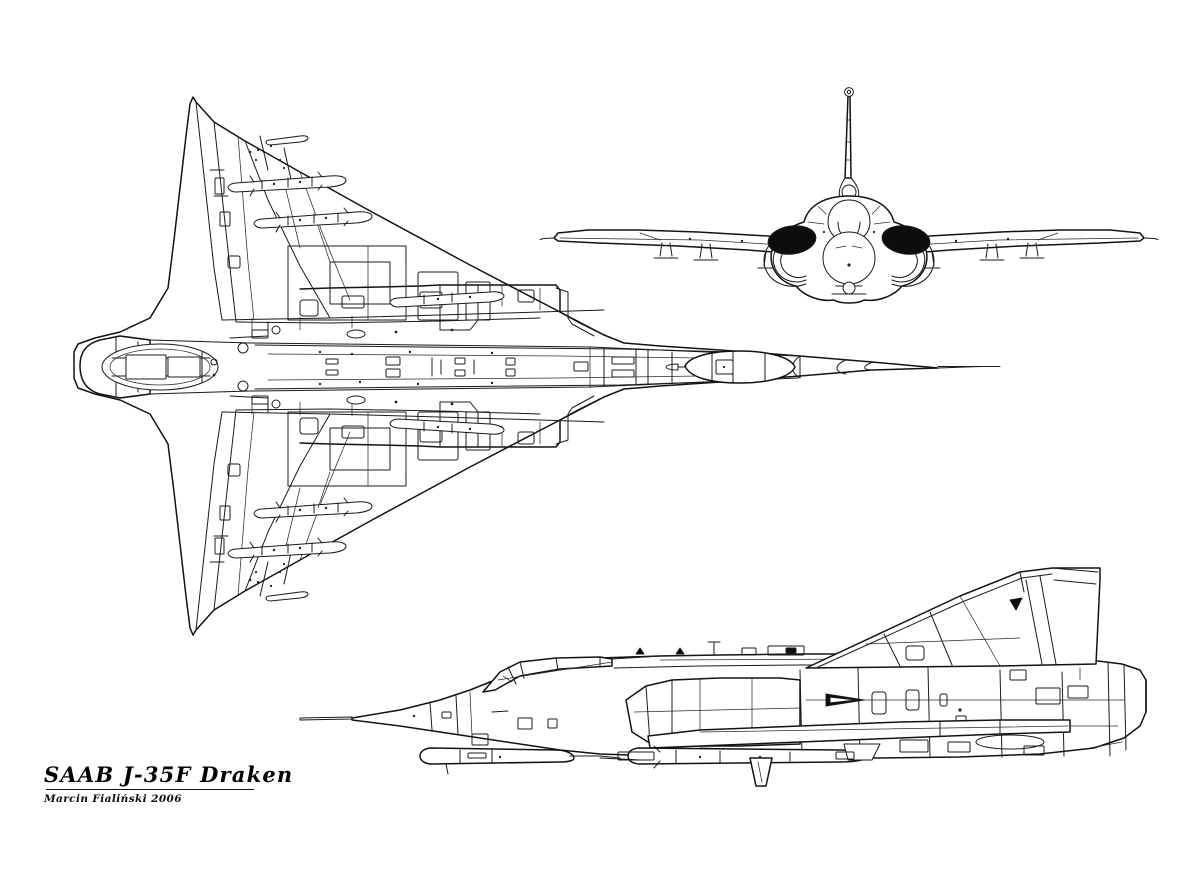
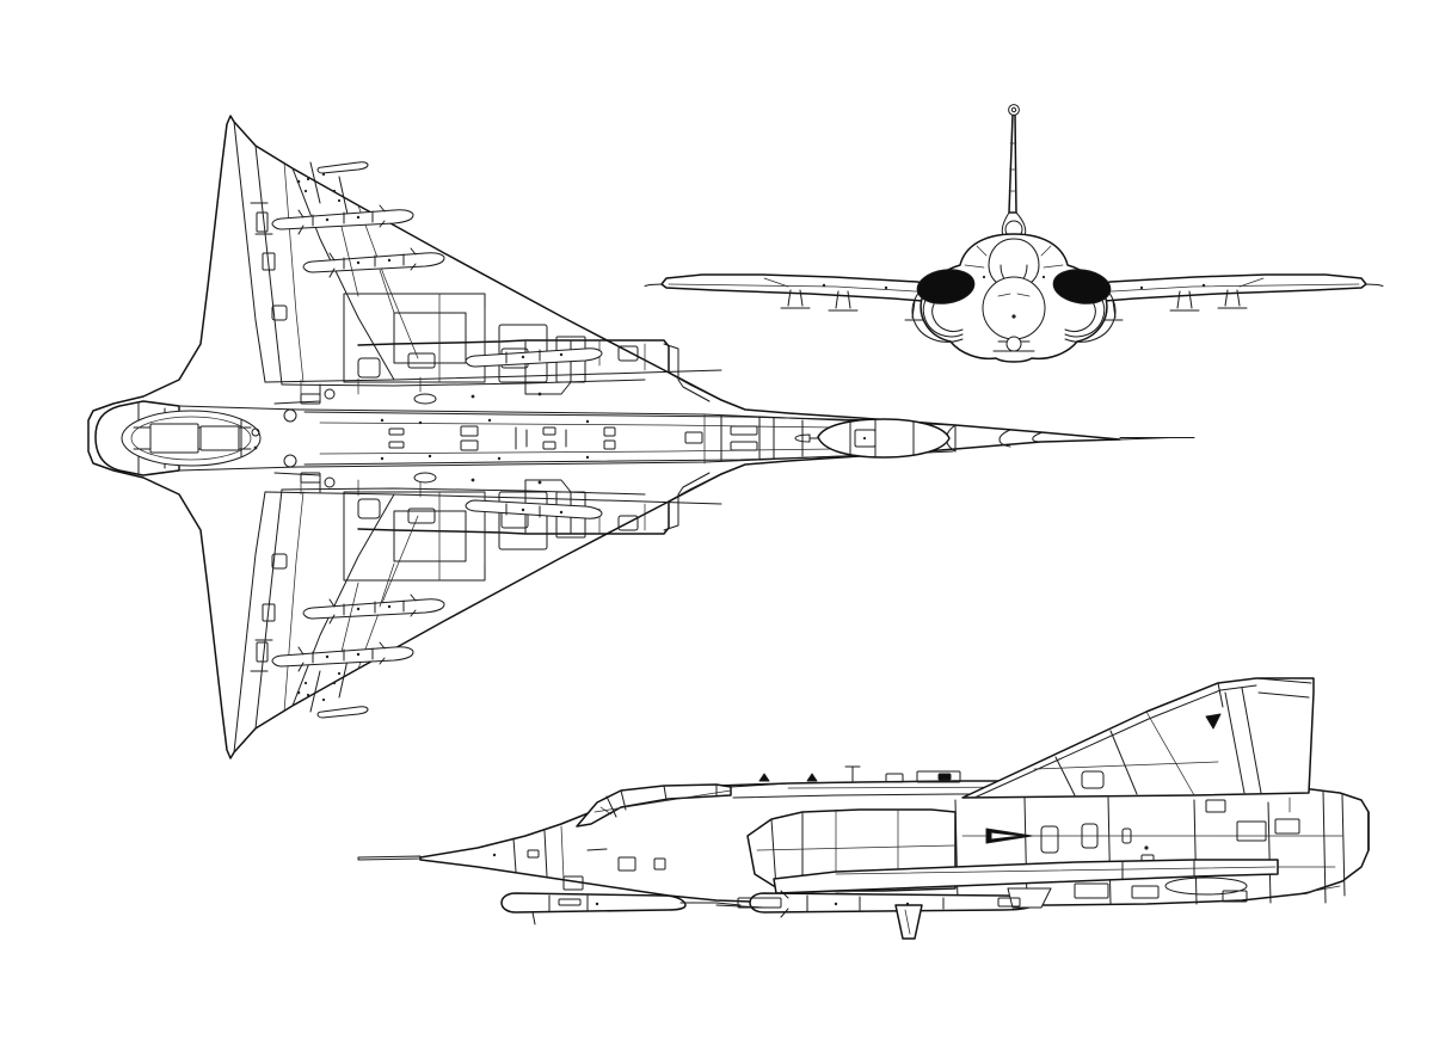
- SAAB J-35F Draken
- Marcin Fialiński 2006
